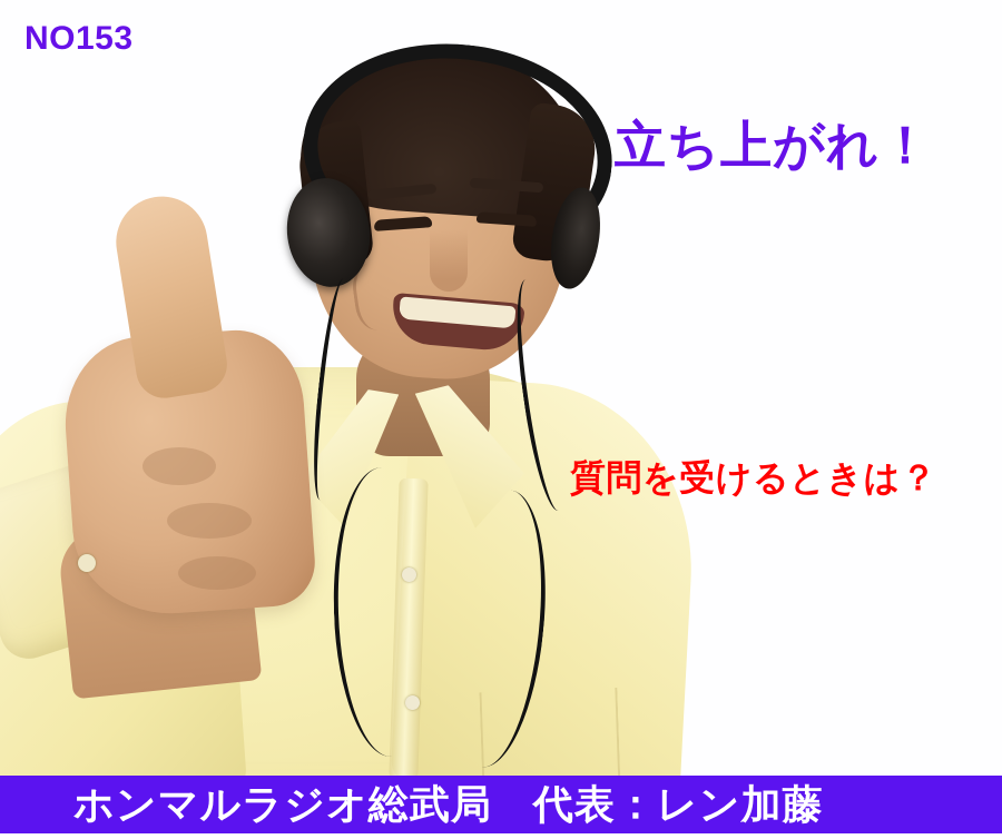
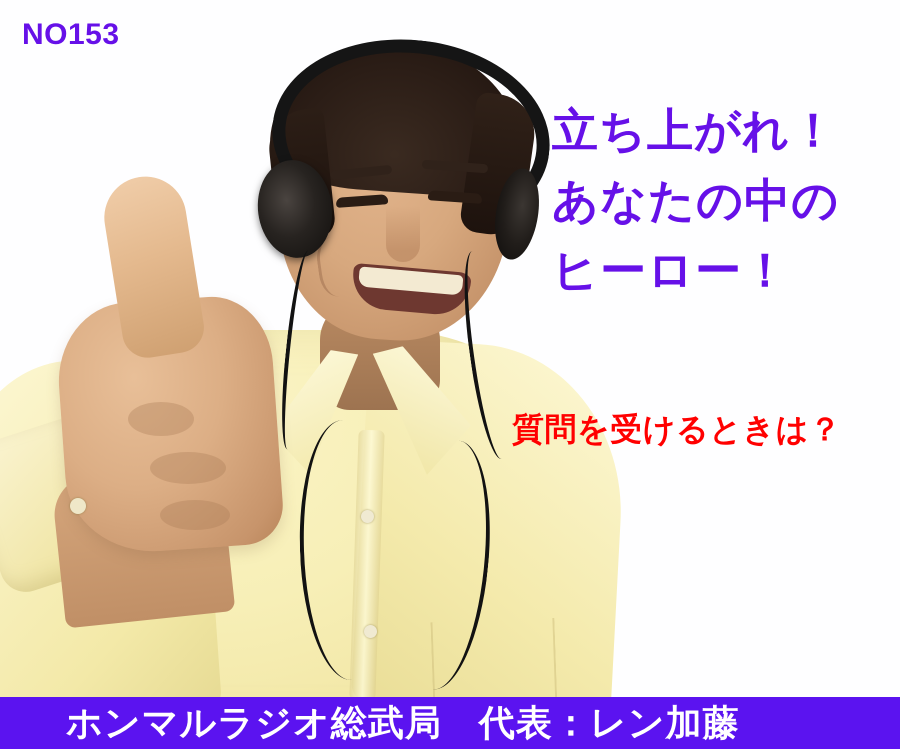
  NO153
  立ち上がれ！
+ あなたの中の
+ ヒーロー！
  質問を受けるときは？
  ホンマルラジオ総武局 代表：レン加藤
